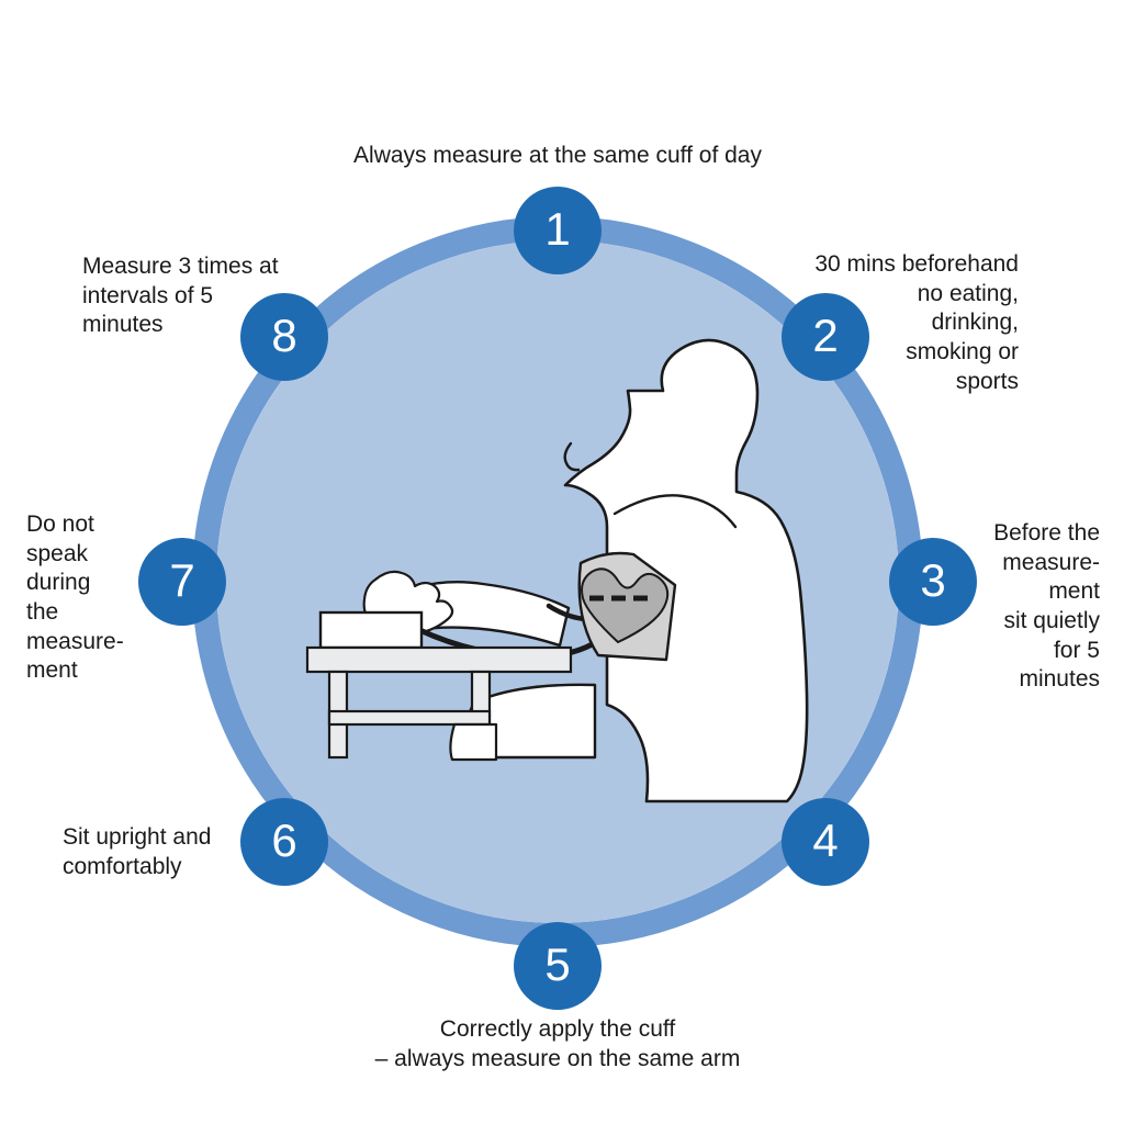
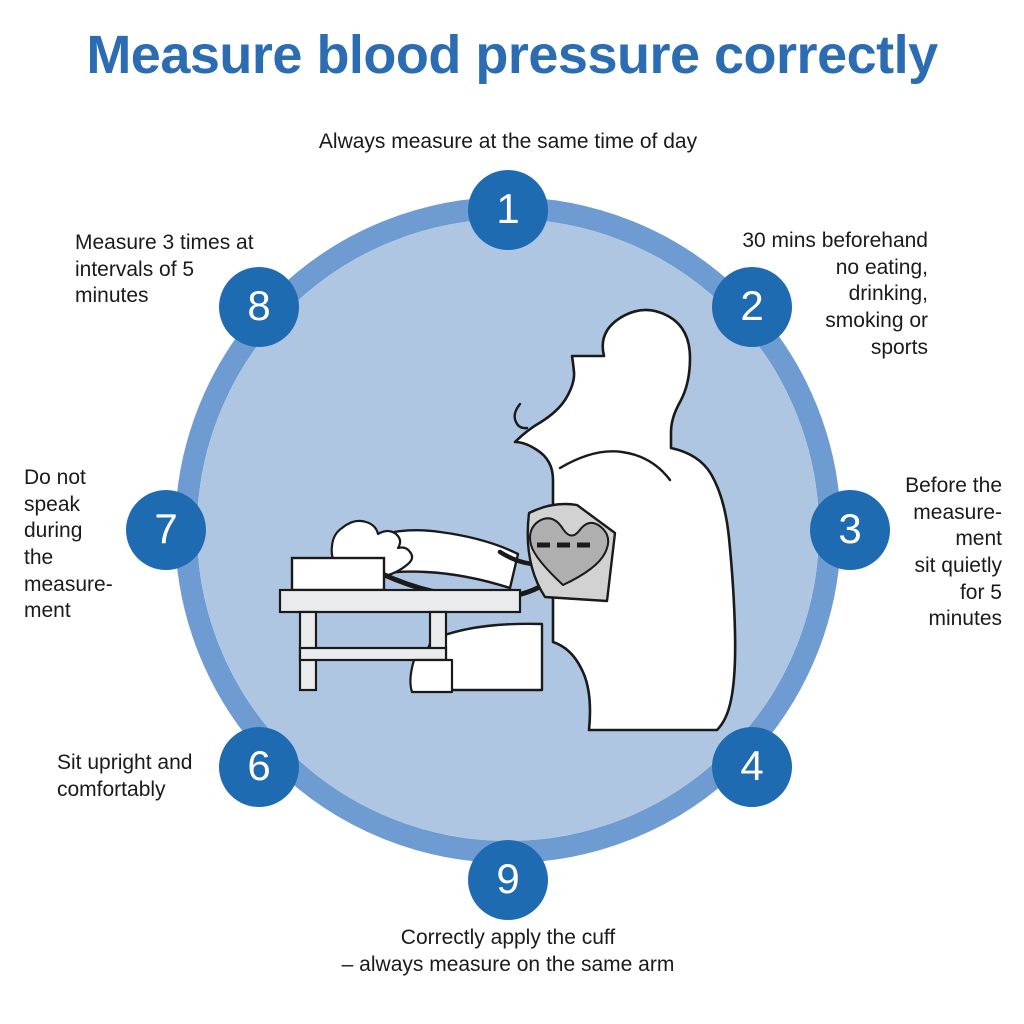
+ Measure blood pressure correctly
  1
  2
  3
  4
- 5
+ 9
  6
  7
  8
- Always measure at the same cuff of day
+ Always measure at the same time of day
  30 mins beforehand
  no eating,
  drinking,
  smoking or
  sports
  Before the
  measure-
  ment
  sit quietly
  for 5
  minutes
  Correctly apply the cuff
  – always measure on the same arm
  Sit upright and
  comfortably
  Do not
  speak
  during
  the
  measure-
  ment
  Measure 3 times at
  intervals of 5
  minutes
